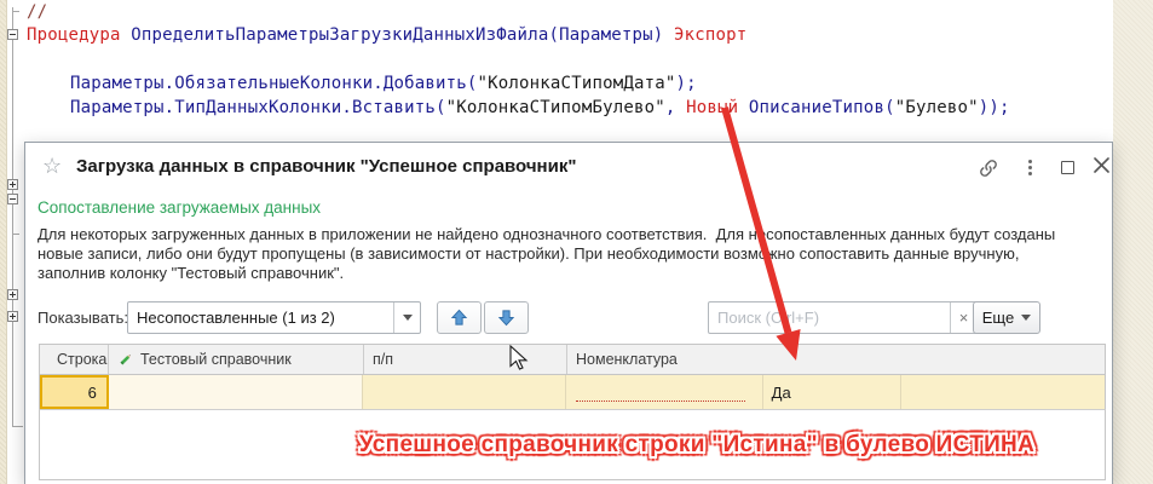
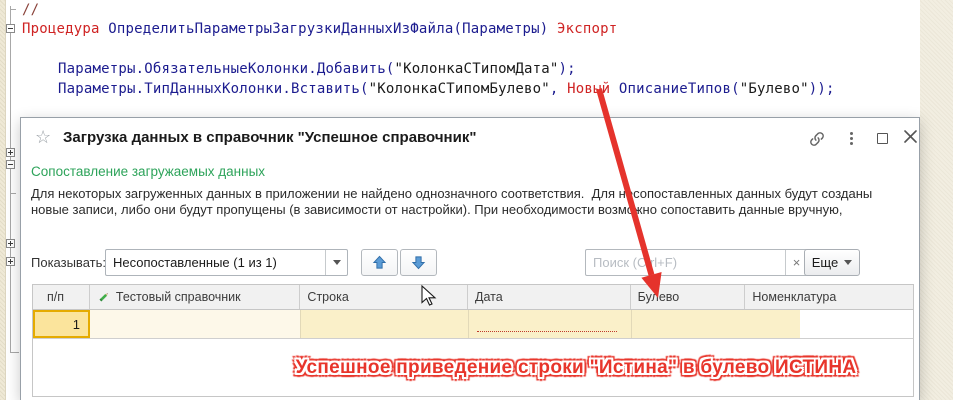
  //
  Процедура ОпределитьПараметрыЗагрузкиДанныхИзФайла(Параметры) Экспорт
  Параметры.ОбязательныеКолонки.Добавить("КолонкаСТипомДата");
  Параметры.ТипДанныхКолонки.Вставить("КолонкаСТипомБулево", Новый ОписаниеТипов("Булево"));
  ☆
  Загрузка данных в справочник "Успешное справочник"
  Сопоставление загружаемых данных
  Для некоторых загруженных данных в приложении не найдено однозначного соответствия. Для нсопоставленных данных будут созданы
  новые записи, либо они будут пропущены (в зависимости от настройки). При необходимости возмжно сопоставить данные вручную,
- заполнив колонку "Тестовый справочник".
  Показывать
- Несопоставленные (1 из 2)
+ Несопоставленные (1 из 1)
  Поиск (Crl+F)
  ×
  Еще
- Строка
+ п/п
  Тестовый справочник
- п/п
+ Строка
+ Дата
+ Булево
  Номенклатура
- 6
+ 1
- Да
- Успешное справочник строки "Истина" в булево ИСТИНА
+ Успешное приведение строки "Истина" в булево ИСТИНА
